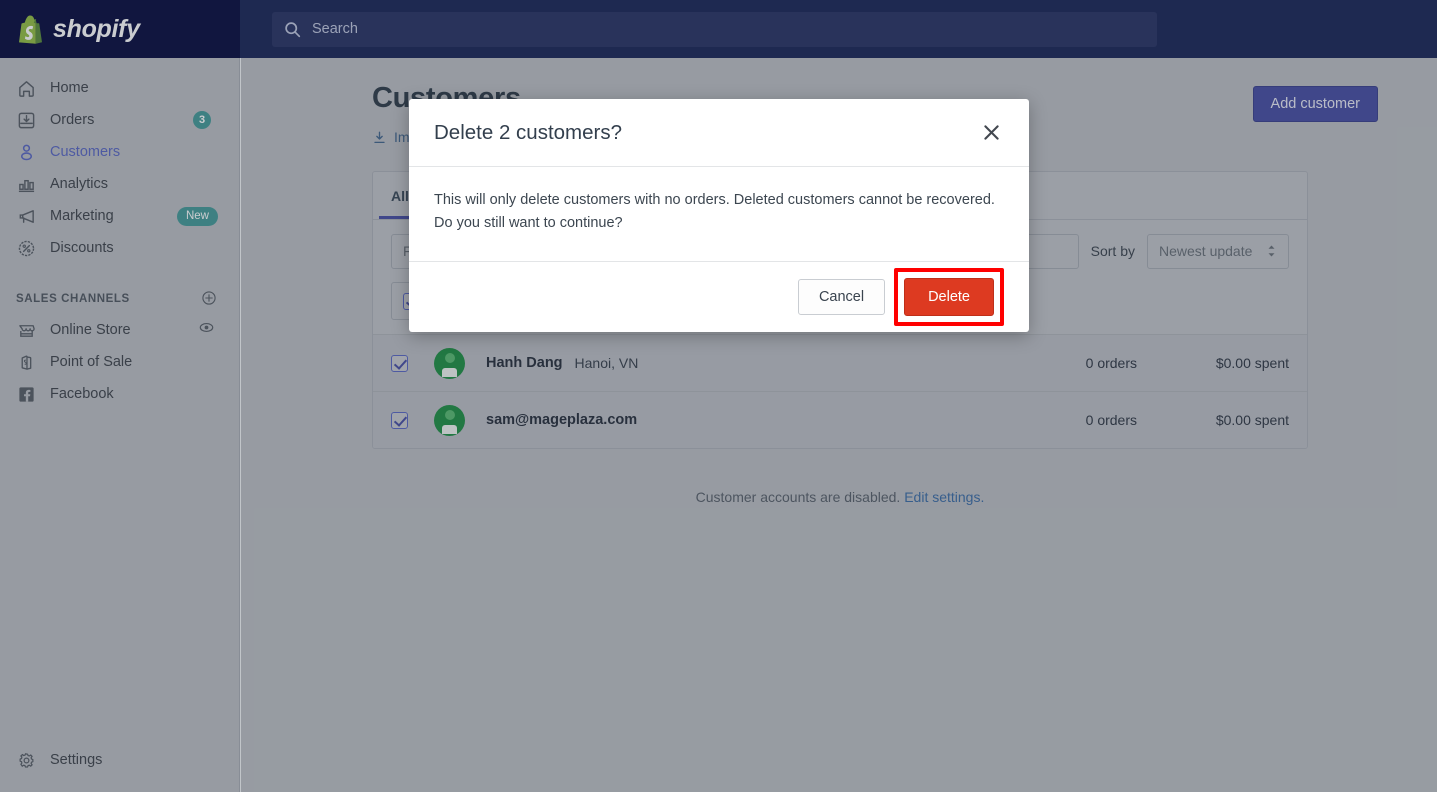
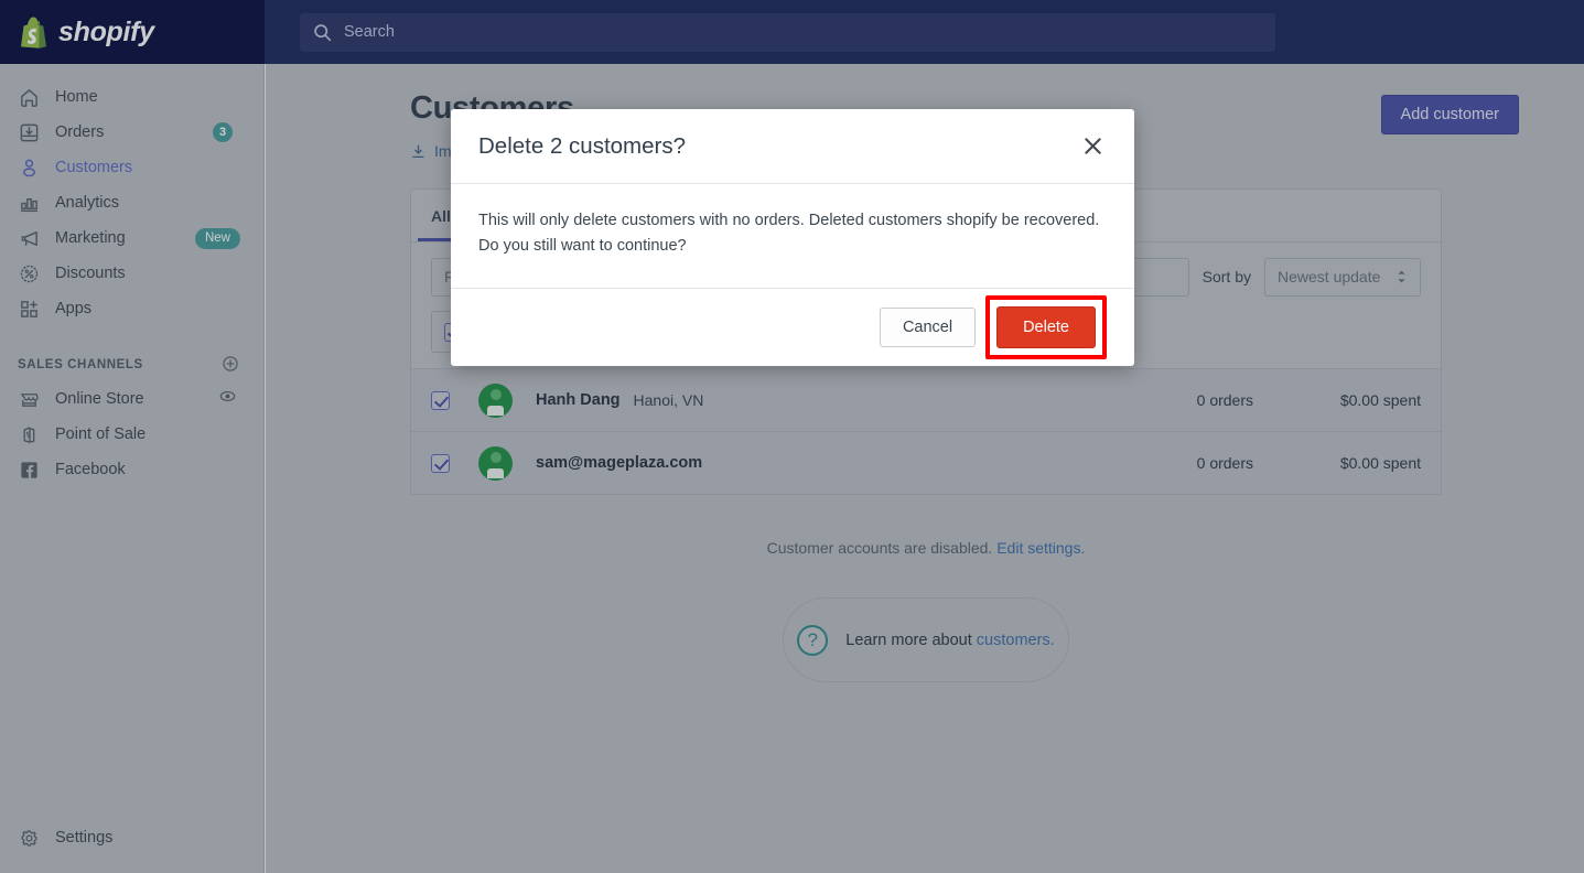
  shopify
  Search
  Home
  Orders
  3
  Customers
  Analytics
  Marketing
  New
  Discounts
+ Apps
  SALES CHANNELS
  Online Store
  Point of Sale
  Facebook
  Settings
  Customers
  Add customer
  All
  Sort by
  Newest update
  Hanh Dang
  Hanoi, VN
  0 orders
  $0.00 spent
  sam@mageplaza.com
  0 orders
  $0.00 spent
  Customer accounts are disabled. Edit settings.
+ ?
+ Learn more about customers.
  Delete 2 customers?
- This will only delete customers with no orders. Deleted customers cannot be recovered. Do you still want to continue?
+ This will only delete customers with no orders. Deleted customers shopify be recovered. Do you still want to continue?
  Cancel
  Delete
